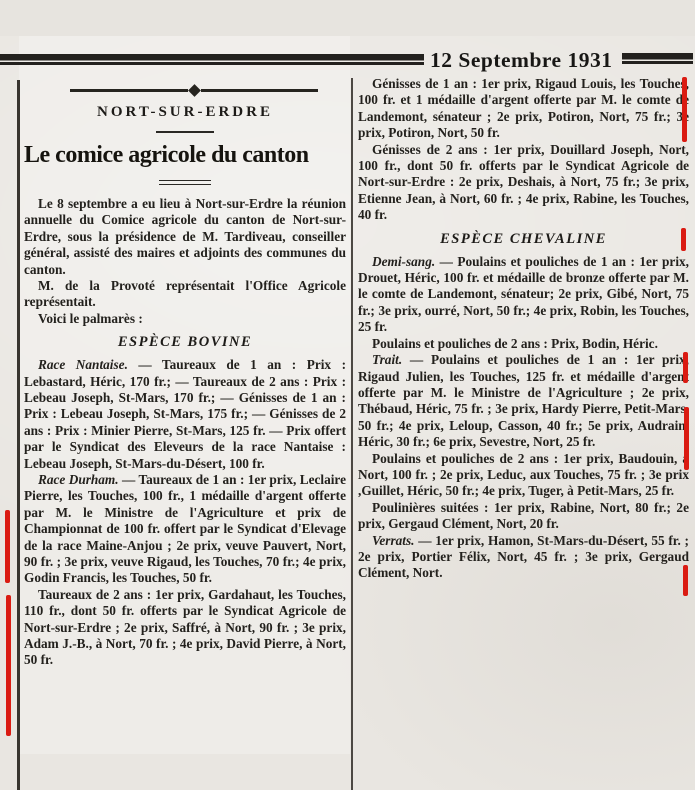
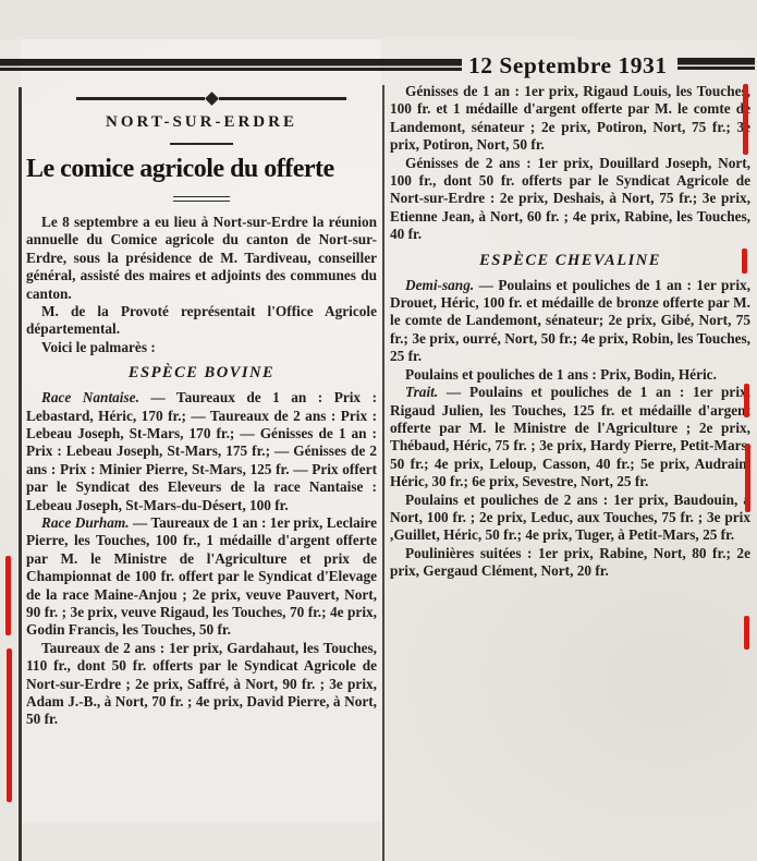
  12 Septembre 1931
  NORT-SUR-ERDRE
- Le comice agricole du canton
+ Le comice agricole du offerte
  Le 8 septembre a eu lieu à Nort-sur-Erdre la réunion annuelle du Comice agricole du canton de Nort-sur-Erdre, sous la présidence de M. Tardiveau, conseiller général, assisté des maires et adjoints des communes du canton.
- M. de la Provoté représentait l'Office Agricole représentait.
+ M. de la Provoté représentait l'Office Agricole départemental.
  Voici le palmarès :
  ESPÈCE BOVINE
  Race Nantaise. — Taureaux de 1 an : Prix : Lebastard, Héric, 170 fr.; — Taureaux de 2 ans : Prix : Lebeau Joseph, St-Mars, 170 fr.; — Génisses de 1 an : Prix : Lebeau Joseph, St-Mars, 175 fr.; — Génisses de 2 ans : Prix : Minier Pierre, St-Mars, 125 fr. — Prix offert par le Syndicat des Eleveurs de la race Nantaise : Lebeau Joseph, St-Mars-du-Désert, 100 fr.
  Race Durham. — Taureaux de 1 an : 1er prix, Leclaire Pierre, les Touches, 100 fr., 1 médaille d'argent offerte par M. le Ministre de l'Agriculture et prix de Championnat de 100 fr. offert par le Syndicat d'Elevage de la race Maine-Anjou ; 2e prix, veuve Pauvert, Nort, 90 fr. ; 3e prix, veuve Rigaud, les Touches, 70 fr.; 4e prix, Godin Francis, les Touches, 50 fr.
  Taureaux de 2 ans : 1er prix, Gardahaut, les Touches, 110 fr., dont 50 fr. offerts par le Syndicat Agricole de Nort-sur-Erdre ; 2e prix, Saffré, à Nort, 90 fr. ; 3e prix, Adam J.-B., à Nort, 70 fr. ; 4e prix, David Pierre, à Nort, 50 fr.
  Génisses de 1 an : 1er prix, Rigaud Louis, les Touche, 100 fr. et 1 médaille d'argent offerte par M. le comte d Landemont, sénateur ; 2e prix, Potiron, Nort, 75 fr.; 3 prix, Potiron, Nort, 50 fr.
  Génisses de 2 ans : 1er prix, Douillard Joseph, Nort, 100 fr., dont 50 fr. offerts par le Syndicat Agricole de Nort-sur-Erdre : 2e prix, Deshais, à Nort, 75 fr.; 3e prix, Etienne Jean, à Nort, 60 fr. ; 4e prix, Rabine, les Touches, 40 fr.
  ESPÈCE CHEVALINE
  Demi-sang. — Poulains et pouliches de 1 an : 1er prix, Drouet, Héric, 100 fr. et médaille de bronze offerte par M. le comte de Landemont, sénateur; 2e prix, Gibé, Nort, 75 fr.; 3e prix, ourré, Nort, 50 fr.; 4e prix, Robin, les Touches, 25 fr.
- Poulains et pouliches de 2 ans : Prix, Bodin, Héric.
+ Poulains et pouliches de 1 ans : Prix, Bodin, Héric.
  Trait. — Poulains et pouliches de 1 an : 1er pri Rigaud Julien, les Touches, 125 fr. et médaille d'argen offerte par M. le Ministre de l'Agriculture ; 2e prix, Thébaud, Héric, 75 fr. ; 3e prix, Hardy Pierre, Petit-Mar 50 fr.; 4e prix, Leloup, Casson, 40 fr.; 5e prix, Audrain Héric, 30 fr.; 6e prix, Sevestre, Nort, 25 fr.
  Poulains et pouliches de 2 ans : 1er prix, Baudouin, Nort, 100 fr. ; 2e prix, Leduc, aux Touches, 75 fr. ; 3e prix ,Guillet, Héric, 50 fr.; 4e prix, Tuger, à Petit-Mars, 25 fr.
  Poulinières suitées : 1er prix, Rabine, Nort, 80 fr.; 2e prix, Gergaud Clément, Nort, 20 fr.
- Verrats. — 1er prix, Hamon, St-Mars-du-Désert, 55 fr. ; 2e prix, Portier Félix, Nort, 45 fr. ; 3e prix, Gergaud Clément, Nort.
